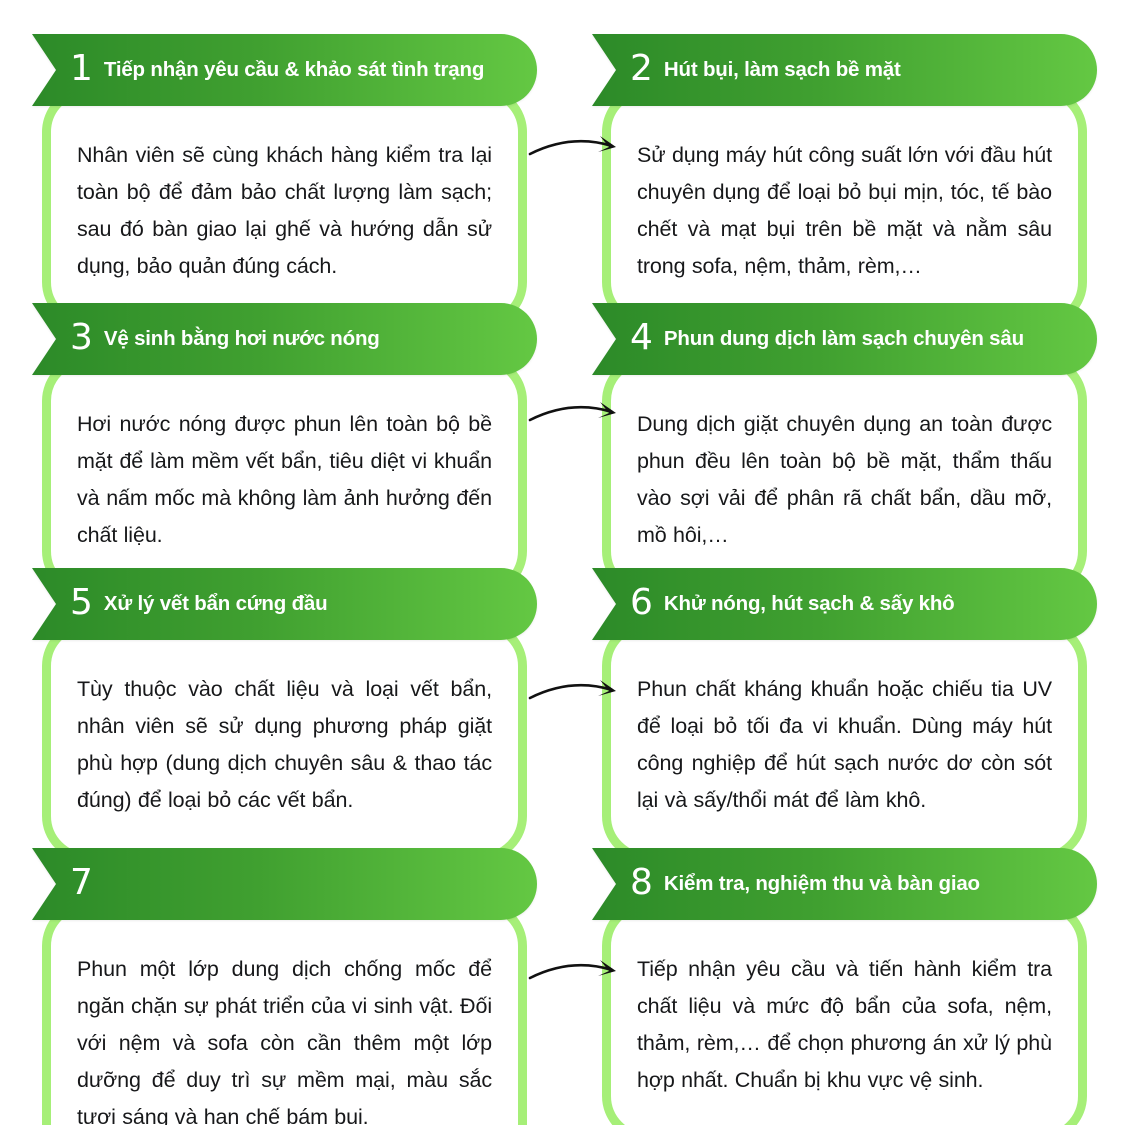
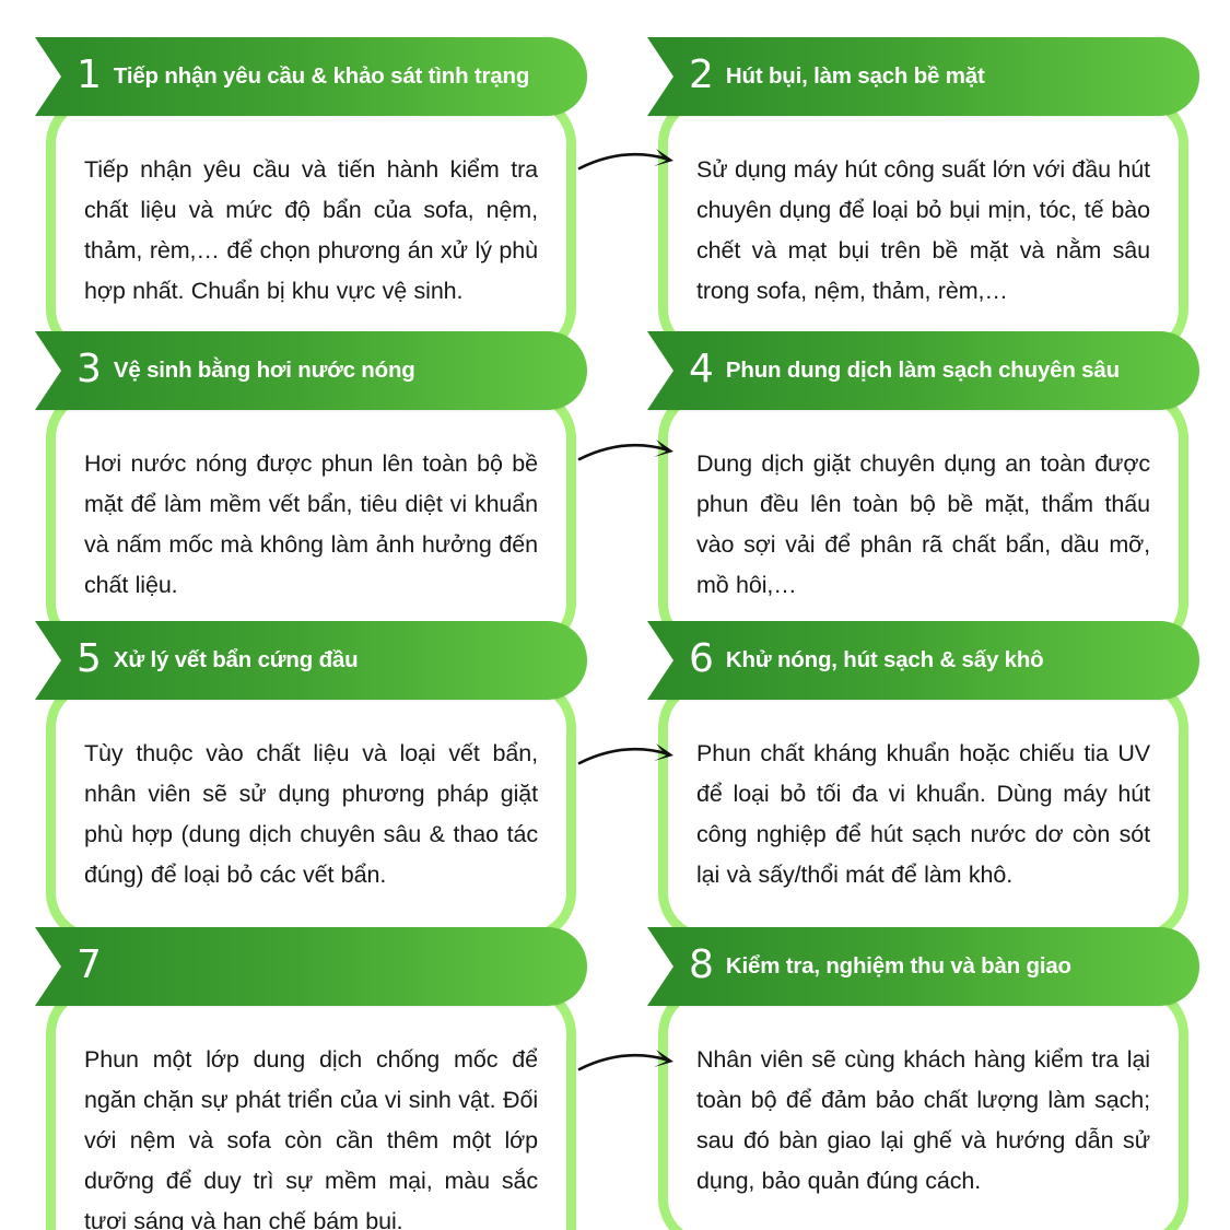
- Nhân viên sẽ cùng khách hàng kiểm tra lại toàn bộ để đảm bảo chất lượng làm sạch; sau đó bàn giao lại ghế và hướng dẫn sử dụng, bảo quản đúng cách.
+ Tiếp nhận yêu cầu và tiến hành kiểm tra chất liệu và mức độ bẩn của sofa, nệm, thảm, rèm,… để chọn phương án xử lý phù hợp nhất. Chuẩn bị khu vực vệ sinh.
  1
  Tiếp nhận yêu cầu & khảo sát tình trạng
  Sử dụng máy hút công suất lớn với đầu hút chuyên dụng để loại bỏ bụi mịn, tóc, tế bào chết và mạt bụi trên bề mặt và nằm sâu trong sofa, nệm, thảm, rèm,…
  2
  Hút bụi, làm sạch bề mặt
  Hơi nước nóng được phun lên toàn bộ bề mặt để làm mềm vết bẩn, tiêu diệt vi khuẩn và nấm mốc mà không làm ảnh hưởng đến chất liệu.
  3
  Vệ sinh bằng hơi nước nóng
  Dung dịch giặt chuyên dụng an toàn được phun đều lên toàn bộ bề mặt, thẩm thấu vào sợi vải để phân rã chất bẩn, dầu mỡ, mồ hôi,…
  4
  Phun dung dịch làm sạch chuyên sâu
  Tùy thuộc vào chất liệu và loại vết bẩn, nhân viên sẽ sử dụng phương pháp giặt phù hợp (dung dịch chuyên sâu & thao tác đúng) để loại bỏ các vết bẩn.
  5
  Xử lý vết bẩn cứng đầu
  Phun chất kháng khuẩn hoặc chiếu tia UV để loại bỏ tối đa vi khuẩn. Dùng máy hút công nghiệp để hút sạch nước dơ còn sót lại và sấy/thổi mát để làm khô.
  6
  Khử nóng, hút sạch & sấy khô
  Phun một lớp dung dịch chống mốc để ngăn chặn sự phát triển của vi sinh vật. Đối với nệm và sofa còn cần thêm một lớp dưỡng để duy trì sự mềm mại, màu sắc tươi sáng và hạn chế bám bụi.
  7
- Tiếp nhận yêu cầu và tiến hành kiểm tra chất liệu và mức độ bẩn của sofa, nệm, thảm, rèm,… để chọn phương án xử lý phù hợp nhất. Chuẩn bị khu vực vệ sinh.
+ Nhân viên sẽ cùng khách hàng kiểm tra lại toàn bộ để đảm bảo chất lượng làm sạch; sau đó bàn giao lại ghế và hướng dẫn sử dụng, bảo quản đúng cách.
  8
  Kiểm tra, nghiệm thu và bàn giao
